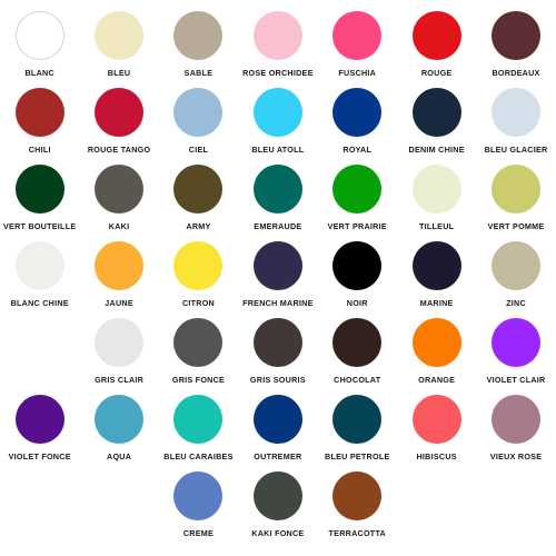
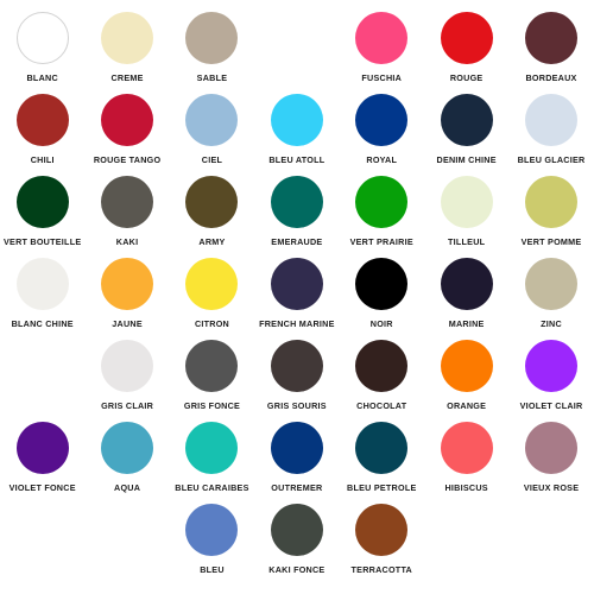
  BLANC
- BLEU
+ CREME
  SABLE
- ROSE ORCHIDEE
  FUSCHIA
  ROUGE
  BORDEAUX
  CHILI
  ROUGE TANGO
  CIEL
  BLEU ATOLL
  ROYAL
  DENIM CHINE
  BLEU GLACIER
  VERT BOUTEILLE
  KAKI
  ARMY
  EMERAUDE
  VERT PRAIRIE
  TILLEUL
  VERT POMME
  BLANC CHINE
  JAUNE
  CITRON
  FRENCH MARINE
  NOIR
  MARINE
  ZINC
  GRIS CLAIR
  GRIS FONCE
  GRIS SOURIS
  CHOCOLAT
  ORANGE
  VIOLET CLAIR
  VIOLET FONCE
  AQUA
  BLEU CARAIBES
  OUTREMER
  BLEU PETROLE
  HIBISCUS
  VIEUX ROSE
- CREME
+ BLEU
  KAKI FONCE
  TERRACOTTA
